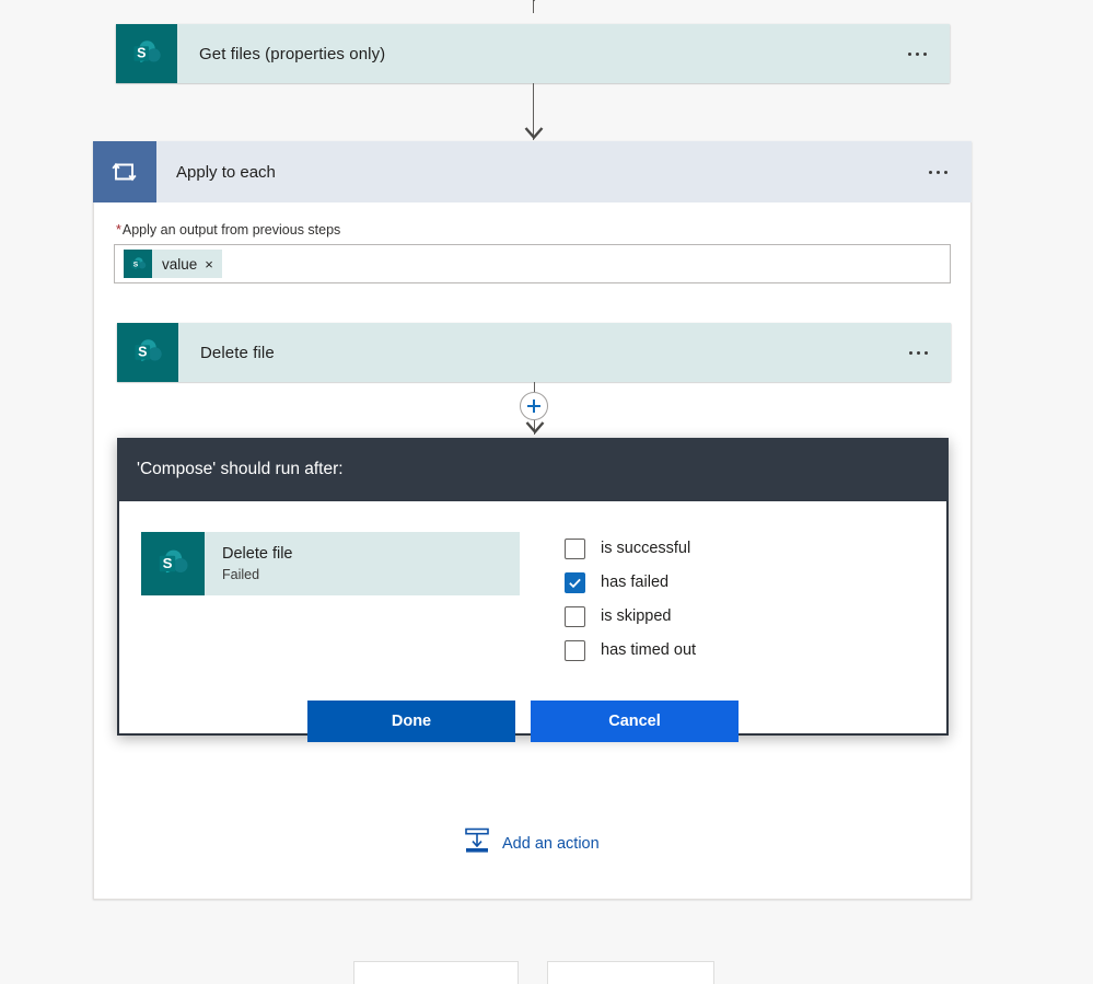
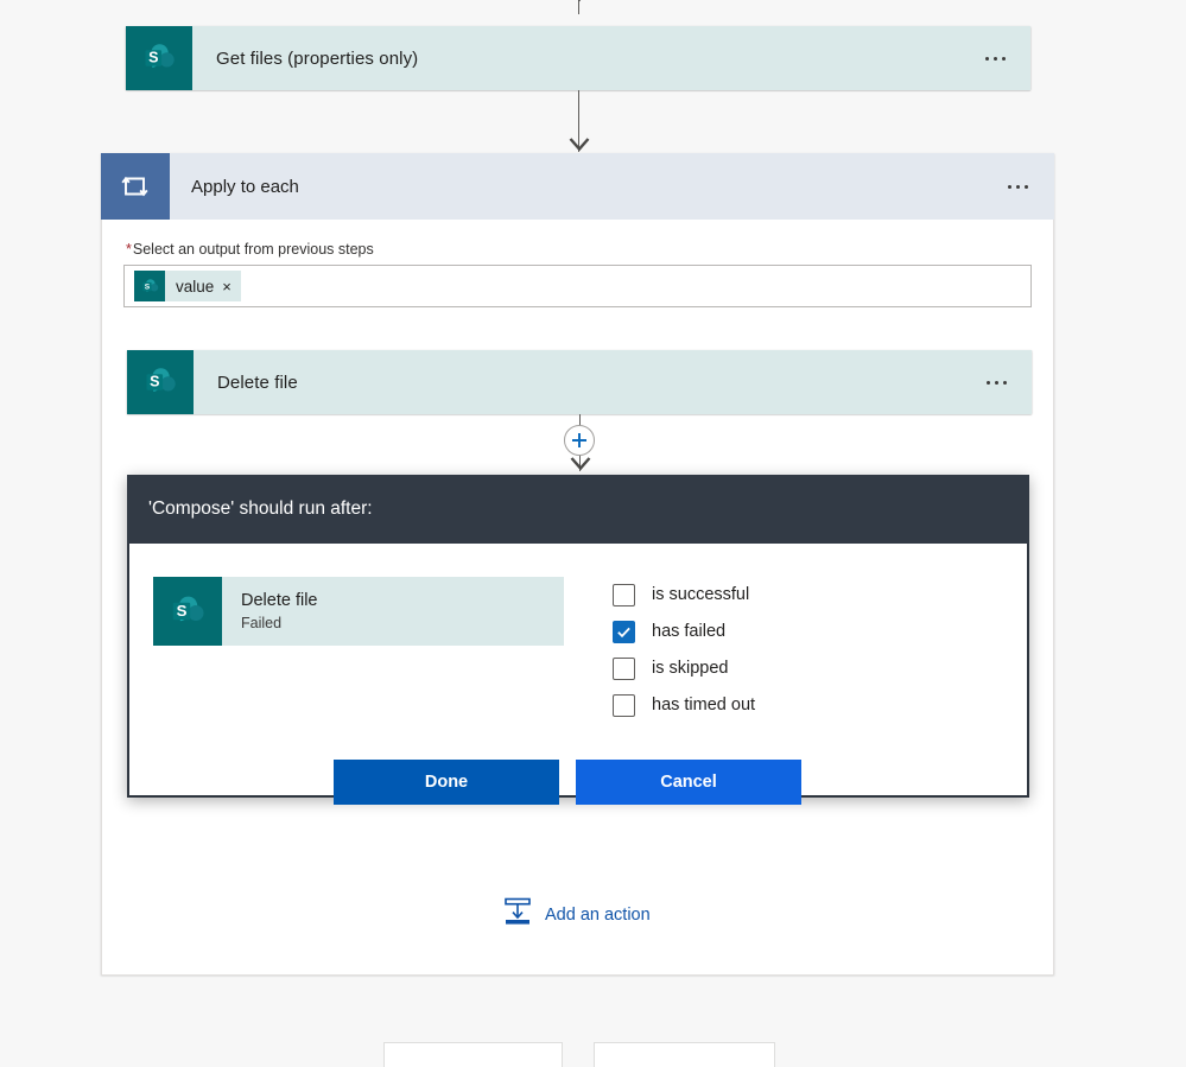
  S
  Get files (properties only)
  Apply to each
- *Apply an output from previous steps
+ *Select an output from previous steps
  value
  ×
  S
  Delete file
  Add an action
  'Compose' should run after:
  S
  Delete file
  Failed
  is successful
  has failed
  is skipped
  has timed out
  Done
  Cancel
